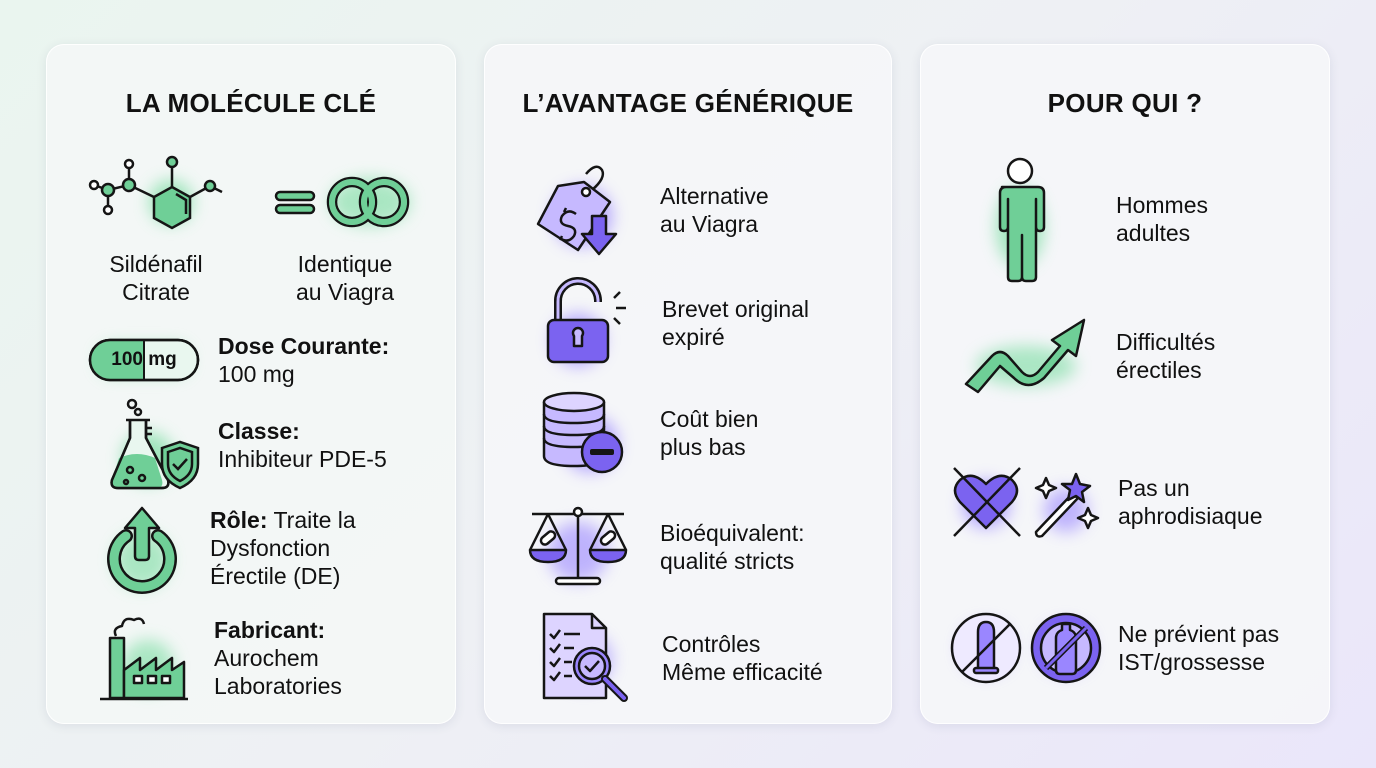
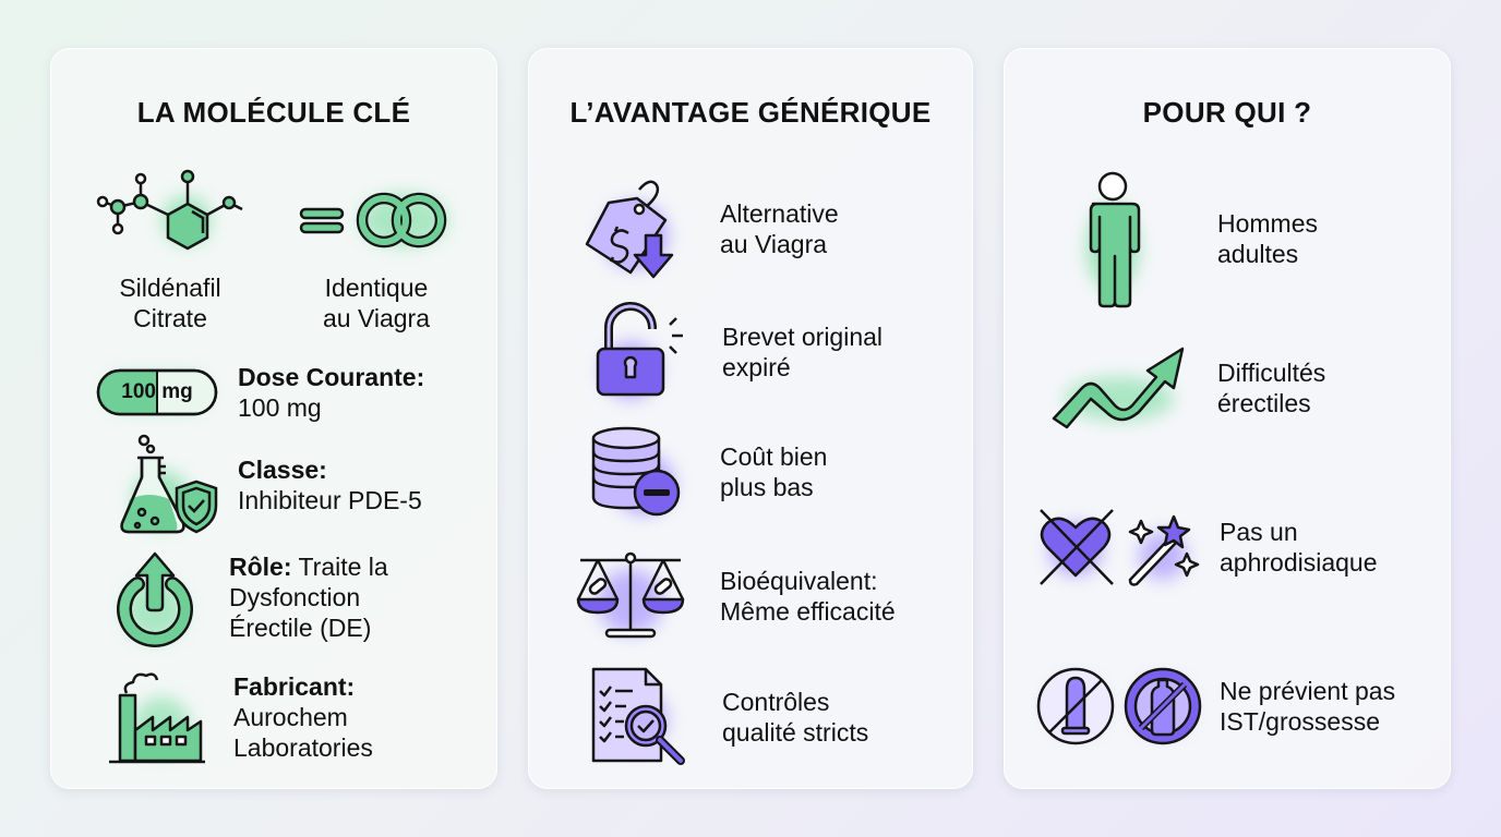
  LA MOLÉCULE CLÉ
  Sildénafil
  Citrate
  Identique
  au Viagra
  100 mg
  Dose Courante:
  100 mg
  Classe:
  Inhibiteur PDE-5
  Rôle: Traite la
  Dysfonction
  Érectile (DE)
  Fabricant:
  Aurochem
  Laboratories
  L’AVANTAGE GÉNÉRIQUE
  Alternative
  au Viagra
  Brevet original
  expiré
  Coût bien
  plus bas
  Bioéquivalent:
- qualité stricts
+ Même efficacité
  Contrôles
- Même efficacité
+ qualité stricts
  POUR QUI ?
  Hommes
  adultes
  Difficultés
  érectiles
  Pas un
  aphrodisiaque
  Ne prévient pas
  IST/grossesse
